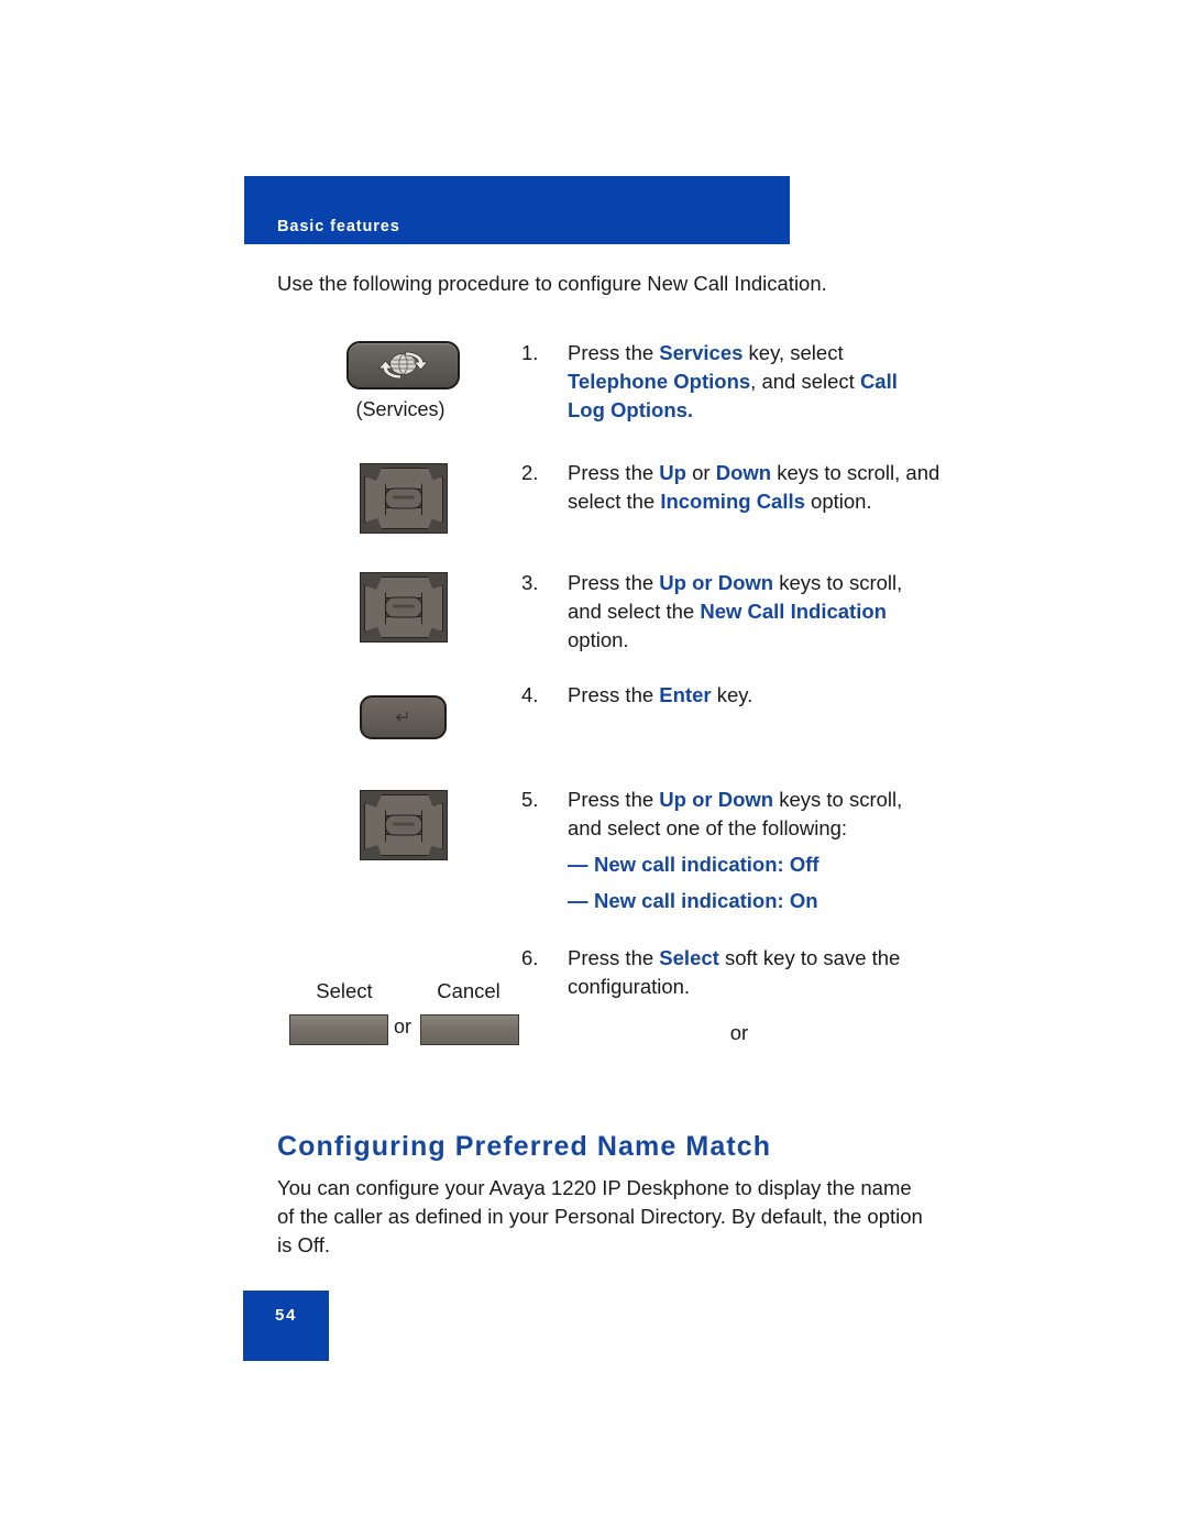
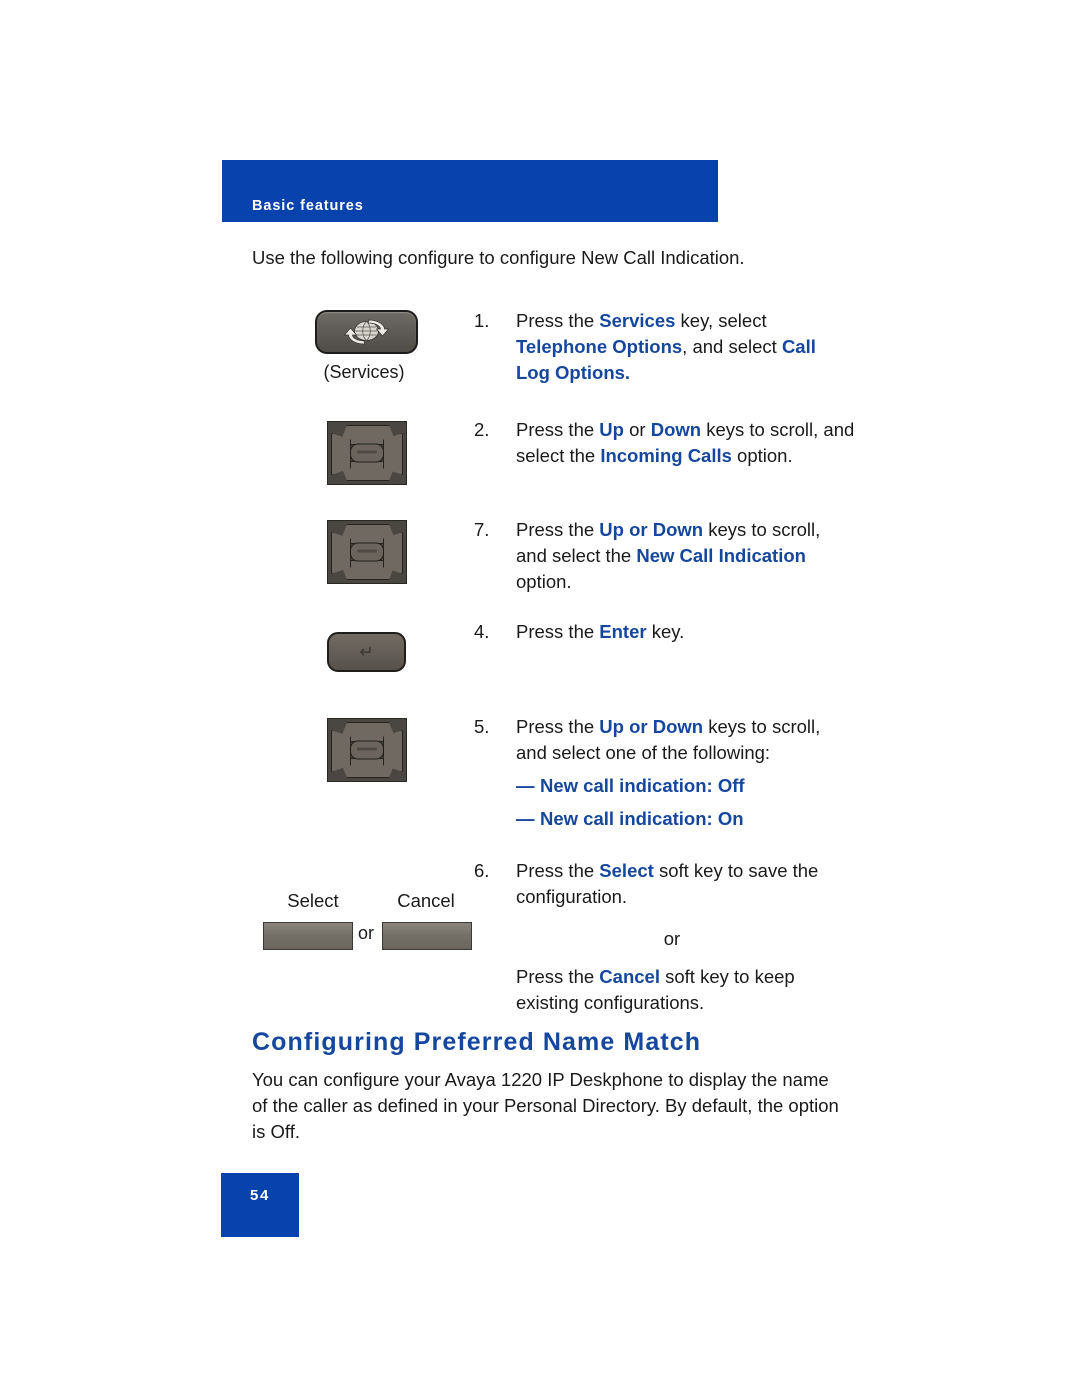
  Basic features
- Use the following procedure to configure New Call Indication.
+ Use the following configure to configure New Call Indication.
  (Services)
  ↵
  Select
  Cancel
  or
  1.
  Press the Services key, select Telephone Options, and select Call Log Options.
  2.
  Press the Up or Down keys to scroll, and select the Incoming Calls option.
- 3.
+ 7.
  Press the Up or Down keys to scroll, and select the New Call Indication option.
  4.
  Press the Enter key.
  5.
  Press the Up or Down keys to scroll, and select one of the following:
  —
  New call indication: Off
  —
  New call indication: On
  6.
  Press the Select soft key to save the configuration.
  or
+ Press the Cancel soft key to keep existing configurations.
  Configuring Preferred Name Match
  You can configure your Avaya 1220 IP Deskphone to display the name of the caller as defined in your Personal Directory. By default, the option is Off.
  54
